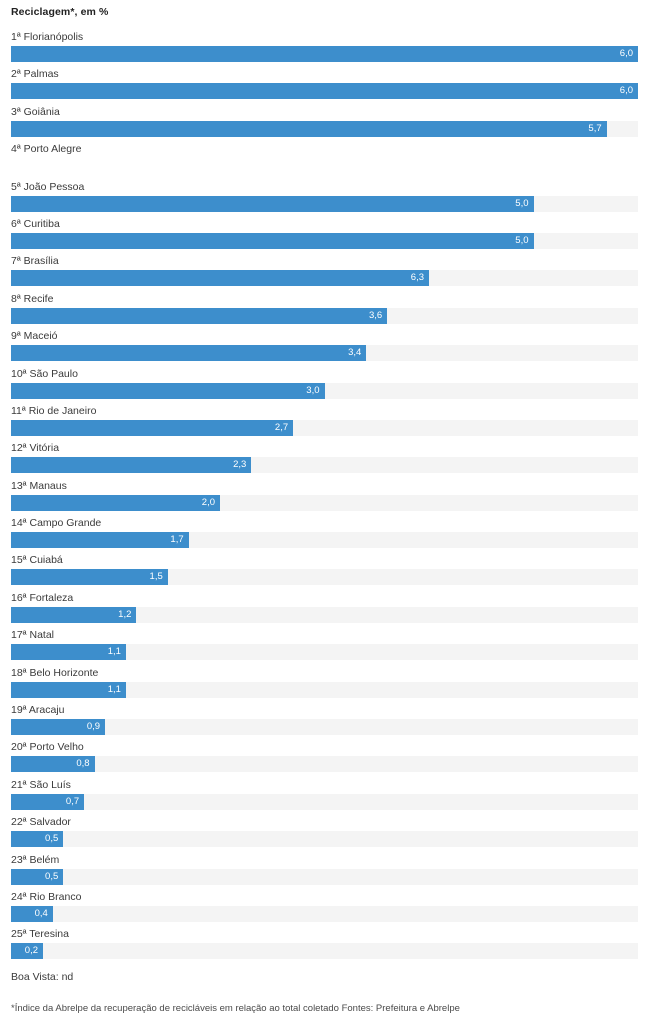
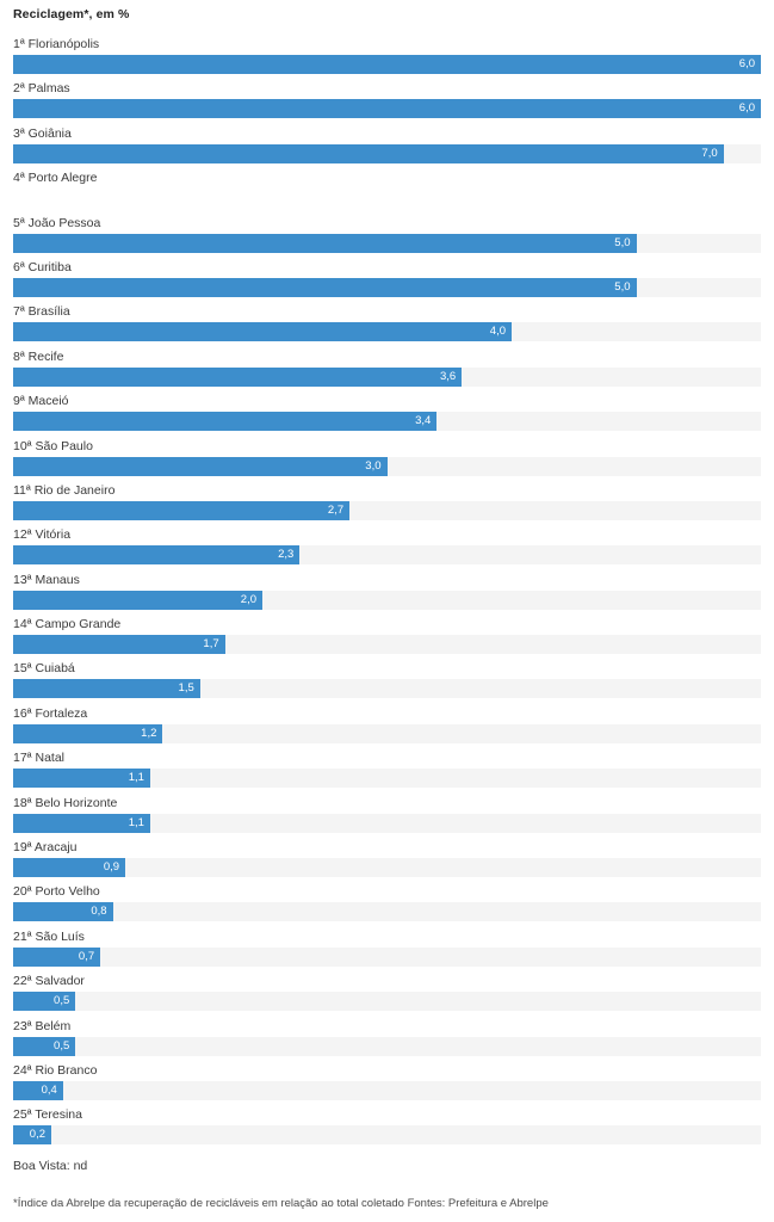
  Reciclagem*, em %
  1ª Florianópolis
  6,0
  2ª Palmas
  6,0
  3ª Goiânia
- 5,7
+ 7,0
  4ª Porto Alegre
  5ª João Pessoa
  5,0
  6ª Curitiba
  5,0
  7ª Brasília
- 6,3
+ 4,0
  8ª Recife
  3,6
  9ª Maceió
  3,4
  10ª São Paulo
  3,0
  11ª Rio de Janeiro
  2,7
  12ª Vitória
  2,3
  13ª Manaus
  2,0
  14ª Campo Grande
  1,7
  15ª Cuiabá
  1,5
  16ª Fortaleza
  1,2
  17ª Natal
  1,1
  18ª Belo Horizonte
  1,1
  19ª Aracaju
  0,9
  20ª Porto Velho
  0,8
  21ª São Luís
  0,7
  22ª Salvador
  0,5
  23ª Belém
  0,5
  24ª Rio Branco
  0,4
  25ª Teresina
  0,2
  Boa Vista: nd
  *Índice da Abrelpe da recuperação de recicláveis em relação ao total coletado Fontes: Prefeitura e Abrelpe
